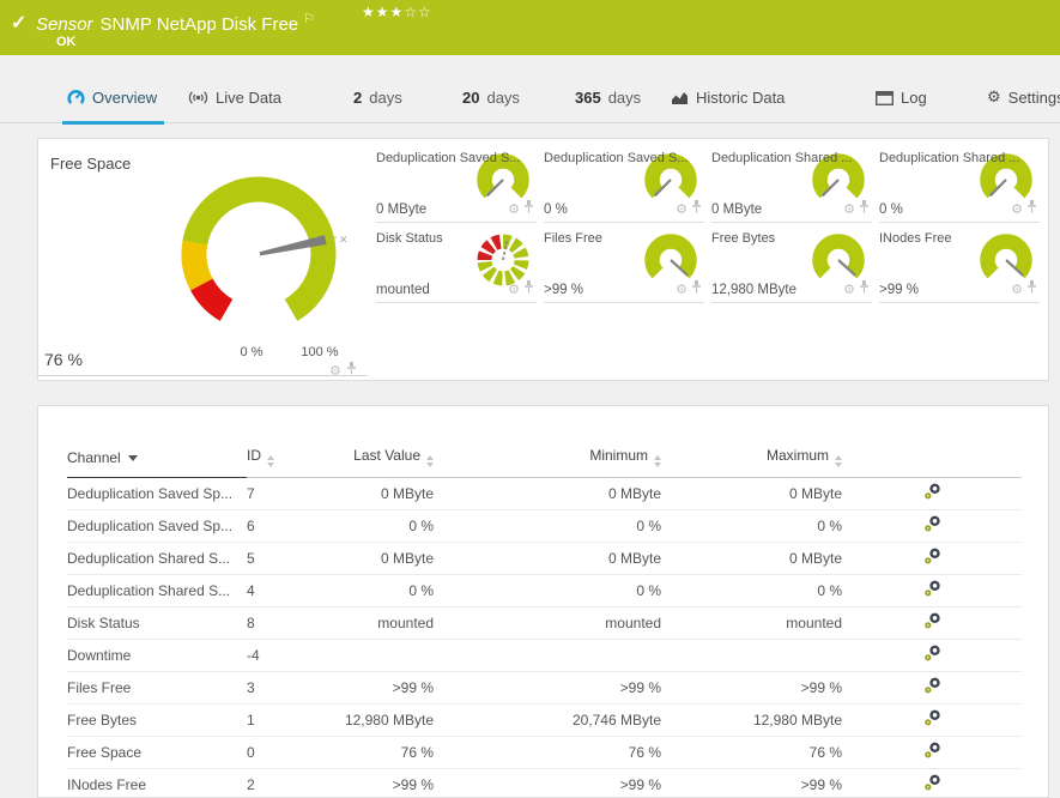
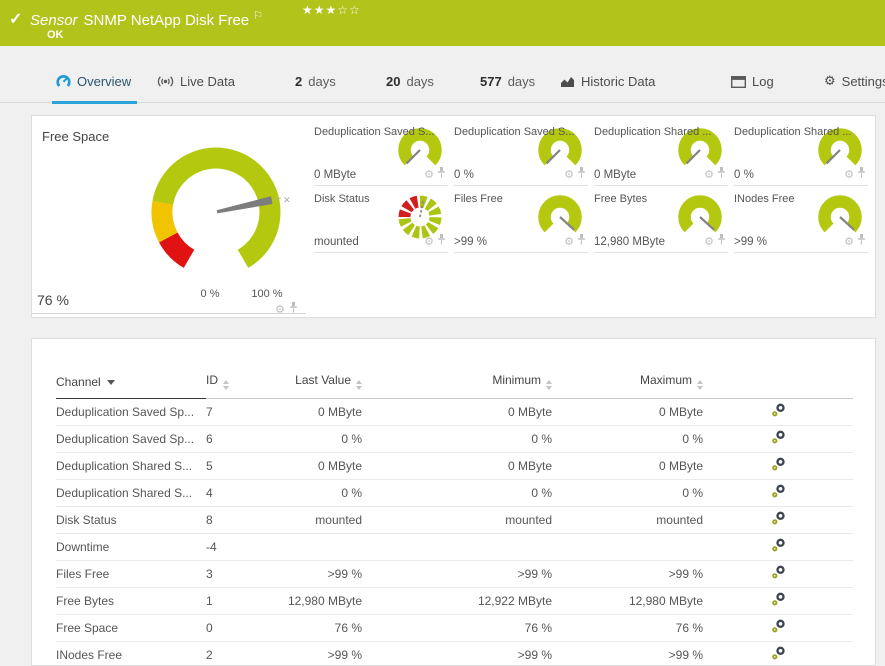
  ✓
  Sensor SNMP NetApp Disk Free ⚐
  ★★★☆☆
  OK
  Overview
  Live Data
  2
  days
  20
  days
- 365
+ 577
  days
  Historic Data
  Log
  ⚙
  Setting
  Free Space
  ✕
  0 %
  100 %
  76 %
  ⚙
  Deduplication Saved S...
  0 MByte
  ⚙
  Deduplication Saved S...
  0 %
  ⚙
  Deduplication Shared ...
  0 MByte
  ⚙
  Deduplication Shared ...
  0 %
  ⚙
  Disk Status
  mounted
  ⚙
  Files Free
  >99 %
  ⚙
  Free Bytes
  12,980 MByte
  ⚙
  INodes Free
  >99 %
  ⚙
  Channel	ID	Last Value	Minimum	Maximum
  Deduplication Saved Sp...	7	0 MByte	0 MByte	0 MByte
  Deduplication Saved Sp...	6	0 %	0 %	0 %
  Deduplication Shared S...	5	0 MByte	0 MByte	0 MByte
  Deduplication Shared S...	4	0 %	0 %	0 %
  Disk Status	8	mounted	mounted	mounted
  Downtime	-4
  Files Free	3	>99 %	>99 %	>99 %
- Free Bytes	1	12,980 MByte	20,746 MByte	12,980 MByte
+ Free Bytes	1	12,980 MByte	12,922 MByte	12,980 MByte
  Free Space	0	76 %	76 %	76 %
  INodes Free	2	>99 %	>99 %	>99 %
